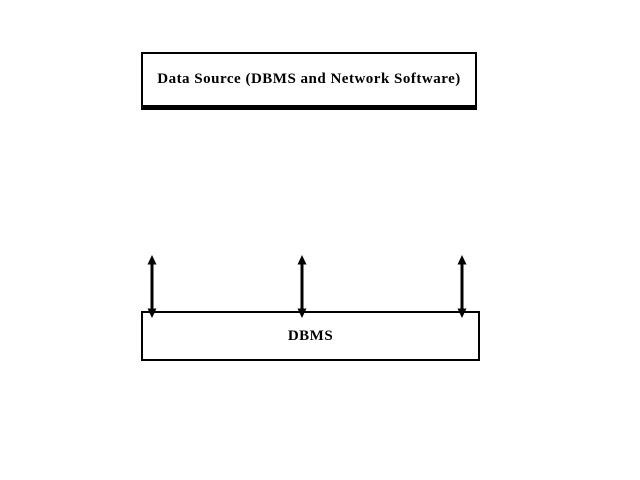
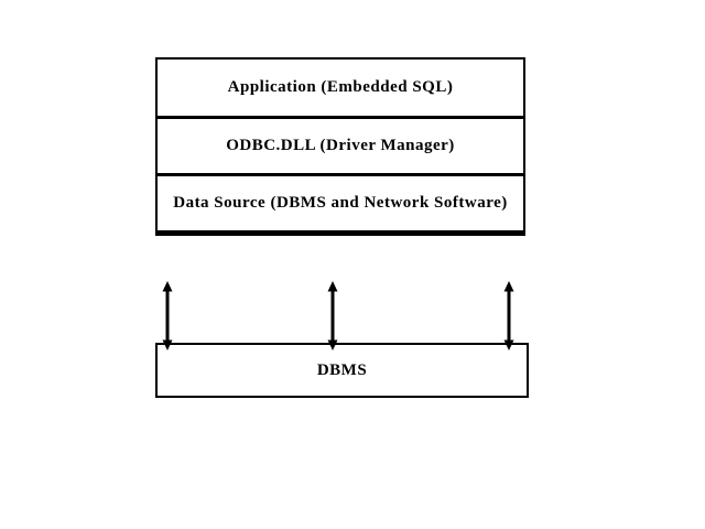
+ Application (Embedded SQL)
+ ODBC.DLL (Driver Manager)
  Data Source (DBMS and Network Software)
  DBMS
